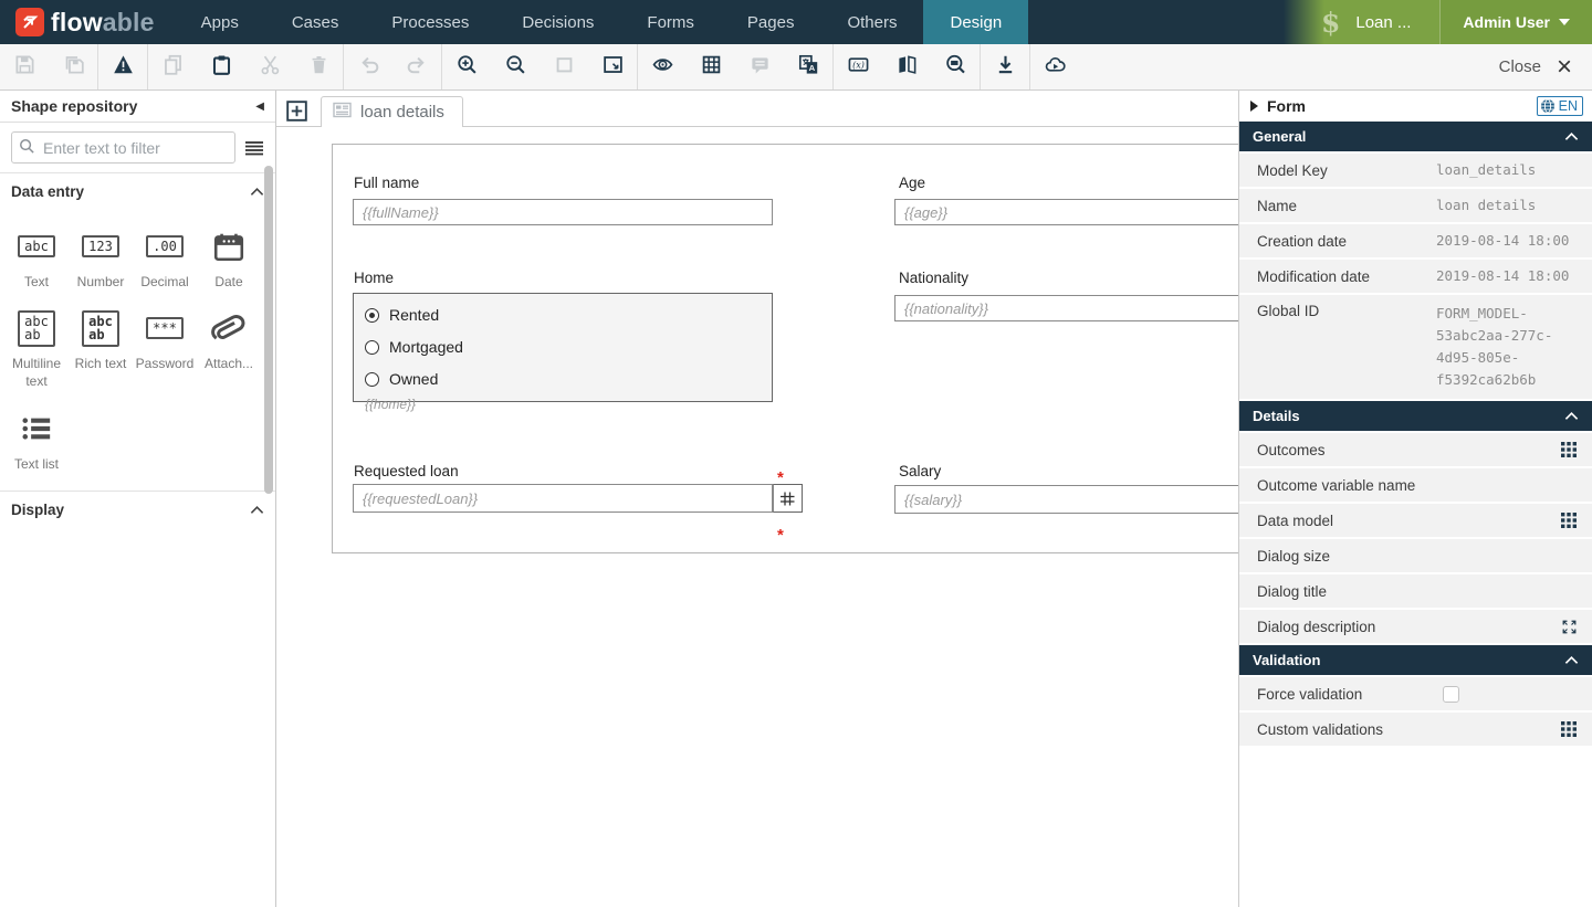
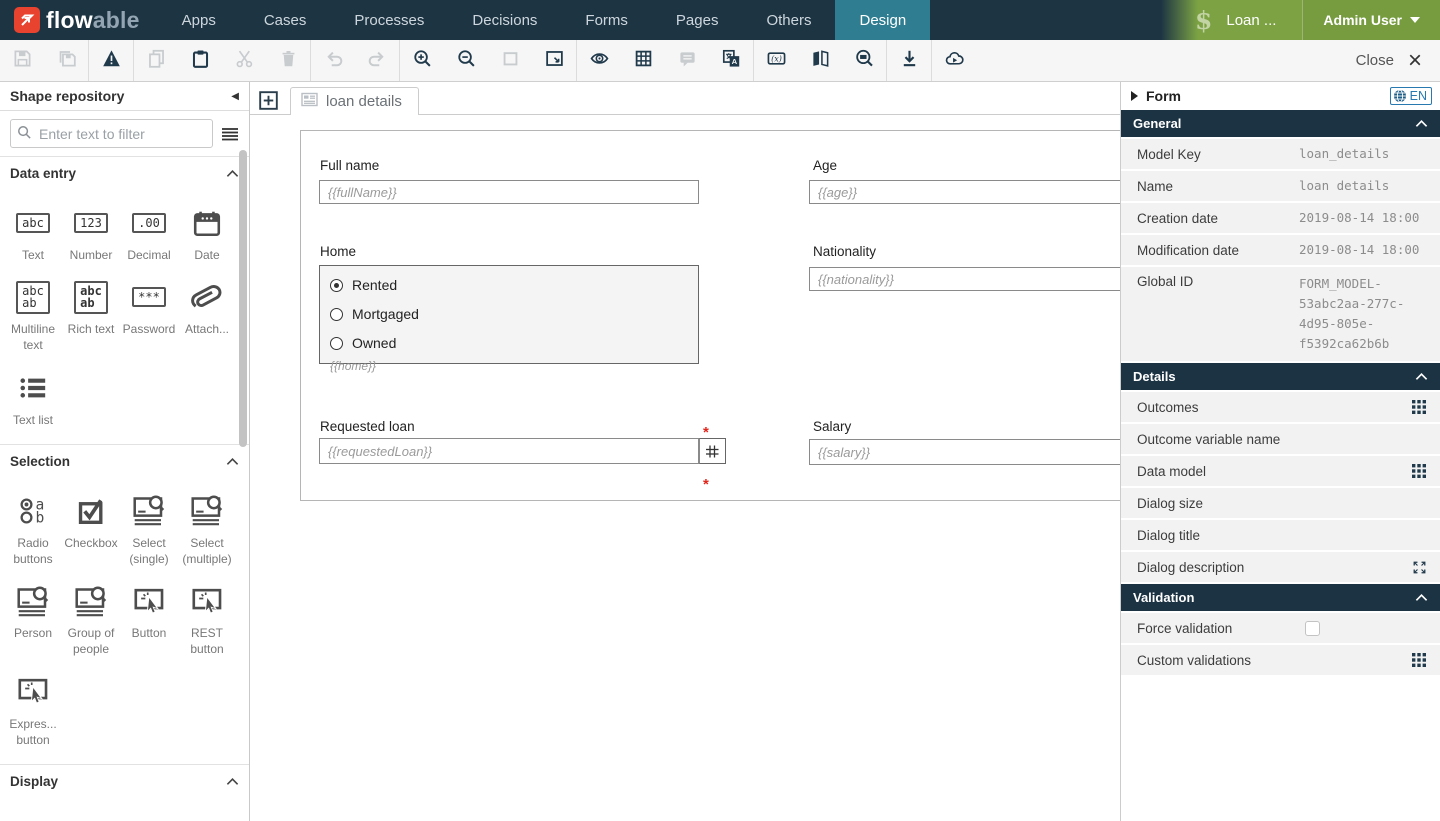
  flowable
  Apps
  Cases
  Processes
  Decisions
  Forms
  Pages
  Others
  Design
  $
  Loan ...
  Admin User
  A
  (x)
  Close
  ×
  Shape repository
  ◀
  Enter text to filter
  Data entry
  abc
  Text
  123
  Number
  .00
  Decimal
  Date
  abc
  ab
  Multiline text
  abc
  ab
  Rich text
  ***
  Password
  Attach...
  Text list
+ Selection
+ a
+ b
+ Radio buttons
+ Checkbox
+ Select (single)
+ Select (multiple)
+ Person
+ Group of people
+ Button
+ REST button
+ Expres... button
  Display
  loan details
  Full name
  {{fullName}}
  Age
  {{age}}
  Home
  Rented
  Mortgaged
  Owned
  {{home}}
  Nationality
  {{nationality}}
  Requested loan
  {{requestedLoan}}
  *
  *
  Salary
  {{salary}}
  Form
  EN
  General
  Model Key
  loan_details
  Name
  loan details
  Creation date
  2019-08-14 18:00
  Modification date
  2019-08-14 18:00
  Global ID
  FORM_MODEL-
  53abc2aa-277c-
  4d95-805e-
  f5392ca62b6b
  Details
  Outcomes
  Outcome variable name
  Data model
  Dialog size
  Dialog title
  Dialog description
  Validation
  Force validation
  Custom validations
